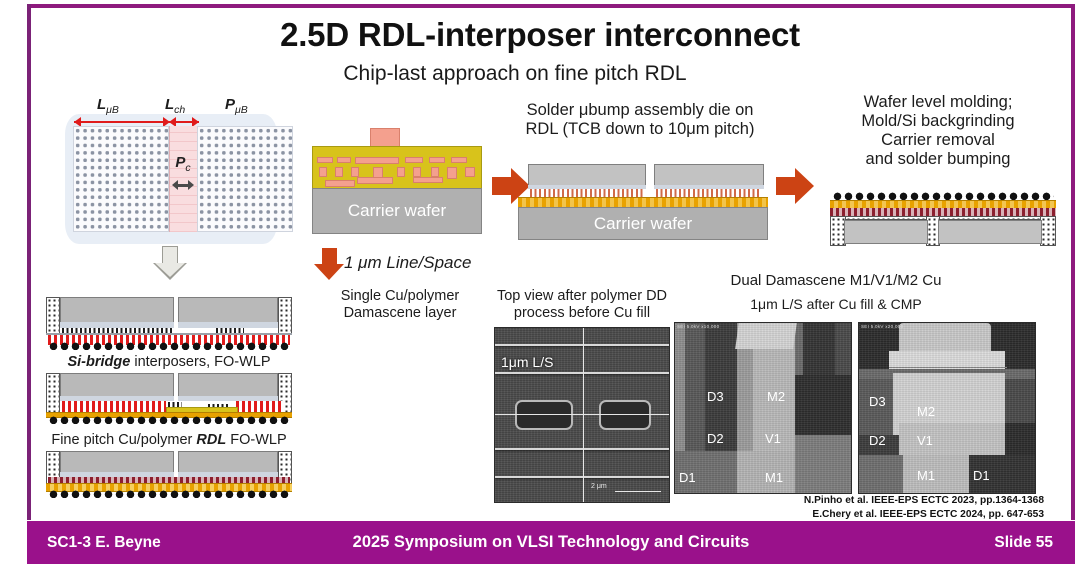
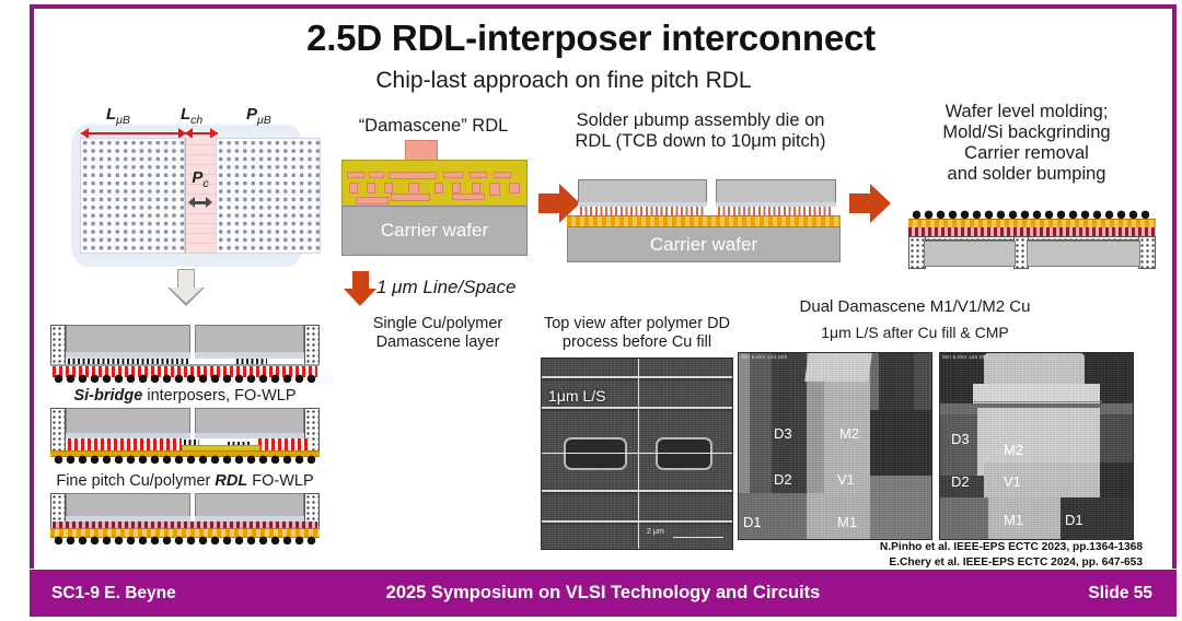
  2.5D RDL-interposer interconnect
  Chip-last approach on fine pitch RDL
  LμB
  Lch
  PμB
  Pc
  Si-bridge interposers, FO-WLP
  Fine pitch Cu/polymer RDL FO-WLP
+ “Damascene” RDL
  Carrier wafer
  Solder μbump assembly die on
  RDL (TCB down to 10μm pitch)
  Carrier wafer
  Wafer level molding;
  Mold/Si backgrinding
  Carrier removal
  and solder bumping
  1 μm Line/Space
  Single Cu/polymer
  Damascene layer
  Top view after polymer DD
  process before Cu fill
  1μm L/S
  Dual Damascene M1/V1/M2 Cu
  1μm L/S after Cu fill & CMP
  D3
  M2
  D2
  V1
  D1
  M1
  D3
  M2
  D2
  V1
  M1
  D1
  N.Pinho et al. IEEE-EPS ECTC 2023, pp.1364-1368
  E.Chery et al. IEEE-EPS ECTC 2024, pp. 647-653
- SC1-3 E. Beyne
+ SC1-9 E. Beyne
  2025 Symposium on VLSI Technology and Circuits
  Slide 55
